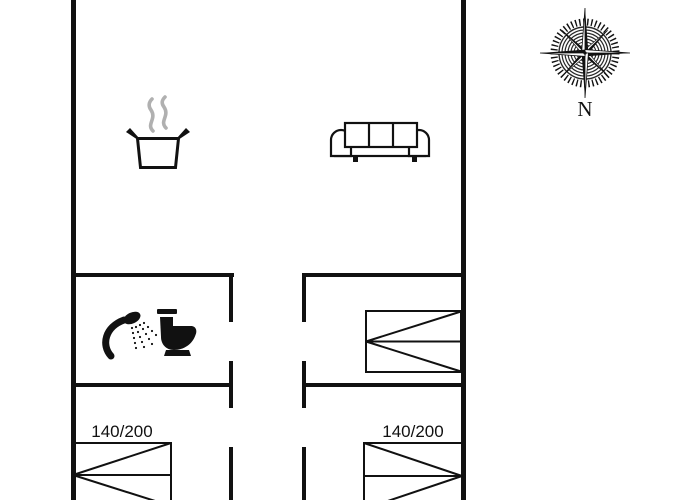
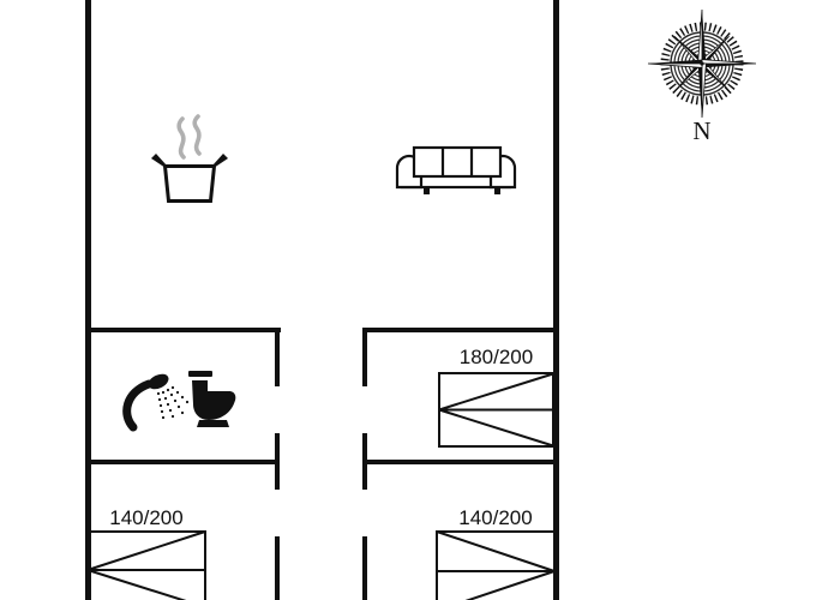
+ 180/200
  140/200
  140/200
  N
